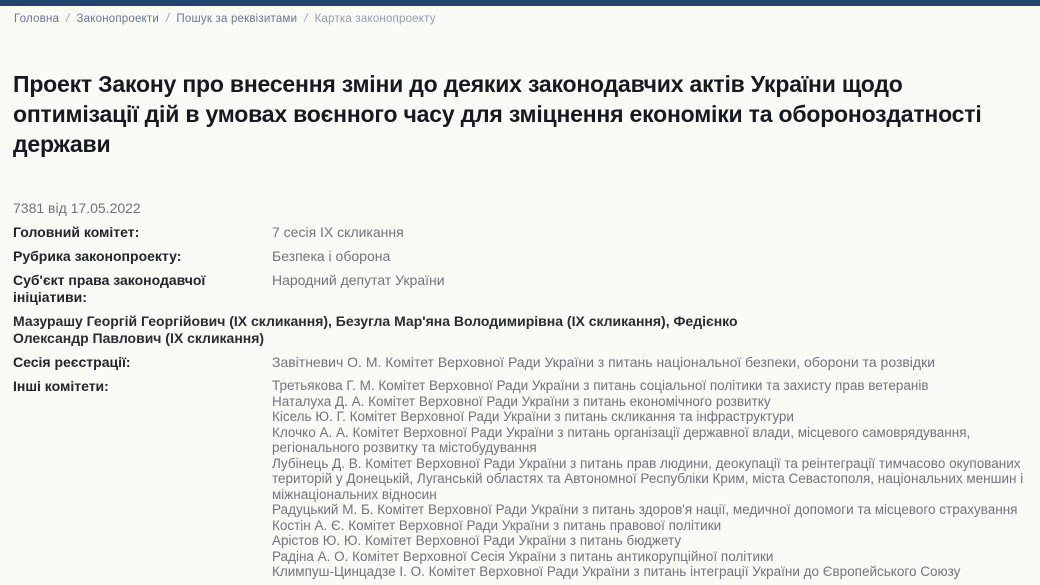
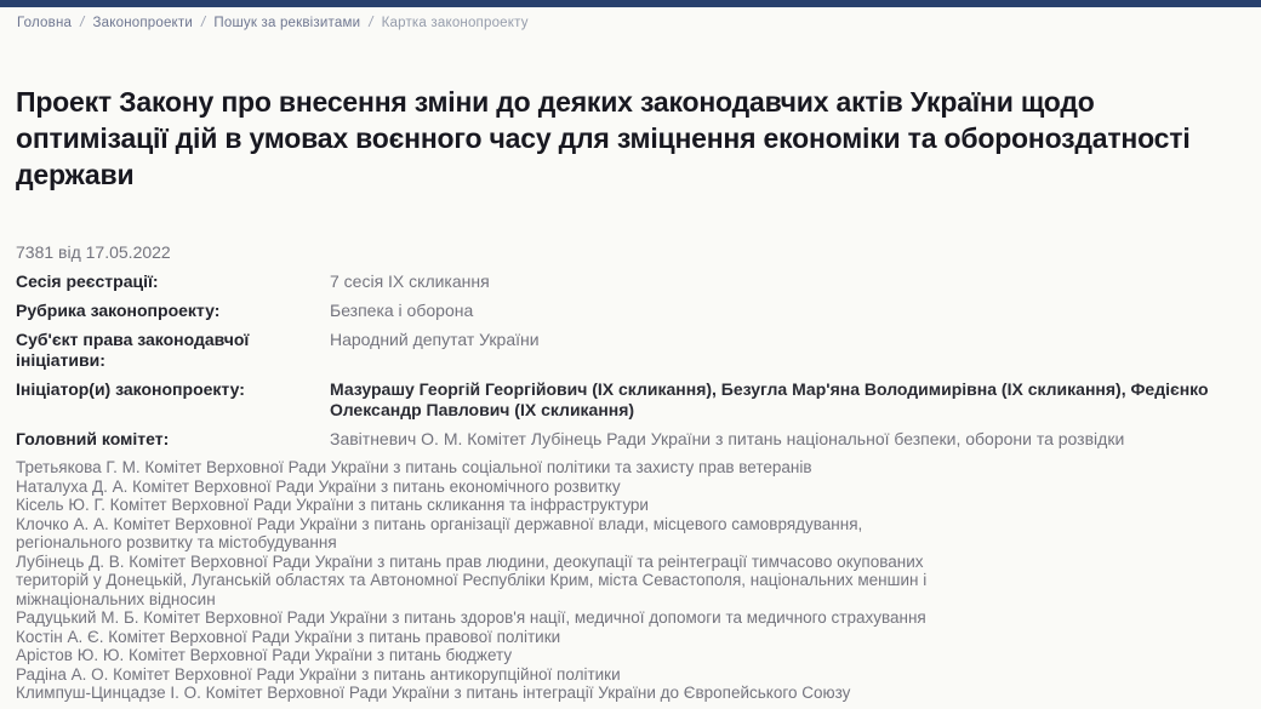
  Головна / Законопроекти / Пошук за реквізитами / Картка законопроекту
  Проект Закону про внесення зміни до деяких законодавчих актів України щодо оптимізації дій в умовах воєнного часу для зміцнення економіки та обороноздатності держави
  7381 від 17.05.2022
- Головний комітет:
+ Сесія реєстрації:
  7 сесія IX скликання
  Рубрика законопроекту:
  Безпека і оборона
  Суб'єкт права законодавчої ініціативи:
  Народний депутат України
+ Ініціатор(и) законопроекту:
  Мазурашу Георгій Георгійович (ІХ скликання), Безугла Мар'яна Володимирівна (ІХ скликання), Федієнко Олександр Павлович (ІХ скликання)
- Сесія реєстрації:
+ Головний комітет:
- Завітневич О. М. Комітет Верховної Ради України з питань національної безпеки, оборони та розвідки
+ Завітневич О. М. Комітет Лубінець Ради України з питань національної безпеки, оборони та розвідки
- Інші комітети:
  Третьякова Г. М. Комітет Верховної Ради України з питань соціальної політики та захисту прав ветеранів
  Наталуха Д. А. Комітет Верховної Ради України з питань економічного розвитку
  Кісель Ю. Г. Комітет Верховної Ради України з питань скликання та інфраструктури
  Клочко А. А. Комітет Верховної Ради України з питань організації державної влади, місцевого самоврядування, регіонального розвитку та містобудування
  Лубінець Д. В. Комітет Верховної Ради України з питань прав людини, деокупації та реінтеграції тимчасово окупованих територій у Донецькій, Луганській областях та Автономної Республіки Крим, міста Севастополя, національних меншин і міжнаціональних відносин
- Радуцький М. Б. Комітет Верховної Ради України з питань здоров'я нації, медичної допомоги та місцевого страхування
+ Радуцький М. Б. Комітет Верховної Ради України з питань здоров'я нації, медичної допомоги та медичного страхування
  Костін А. Є. Комітет Верховної Ради України з питань правової політики
  Арістов Ю. Ю. Комітет Верховної Ради України з питань бюджету
- Радіна А. О. Комітет Верховної Сесія України з питань антикорупційної політики
+ Радіна А. О. Комітет Верховної Ради України з питань антикорупційної політики
  Климпуш-Цинцадзе І. О. Комітет Верховної Ради України з питань інтеграції України до Європейського Союзу
